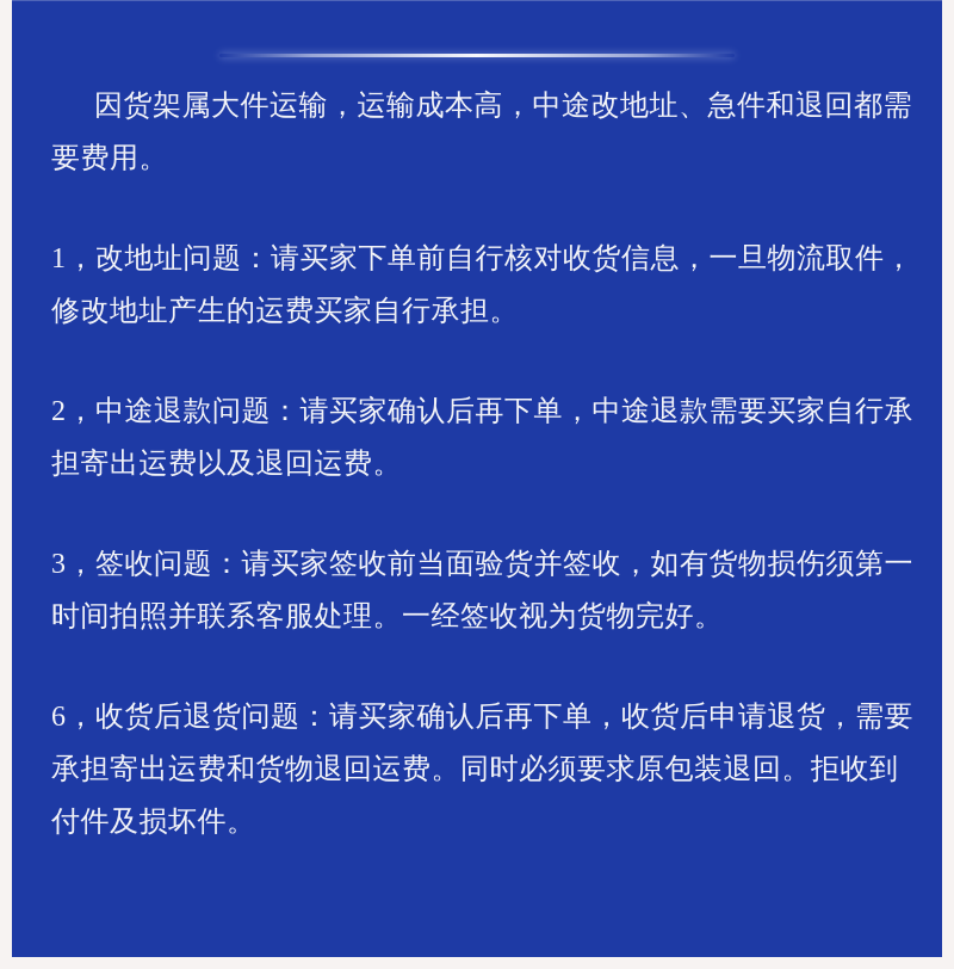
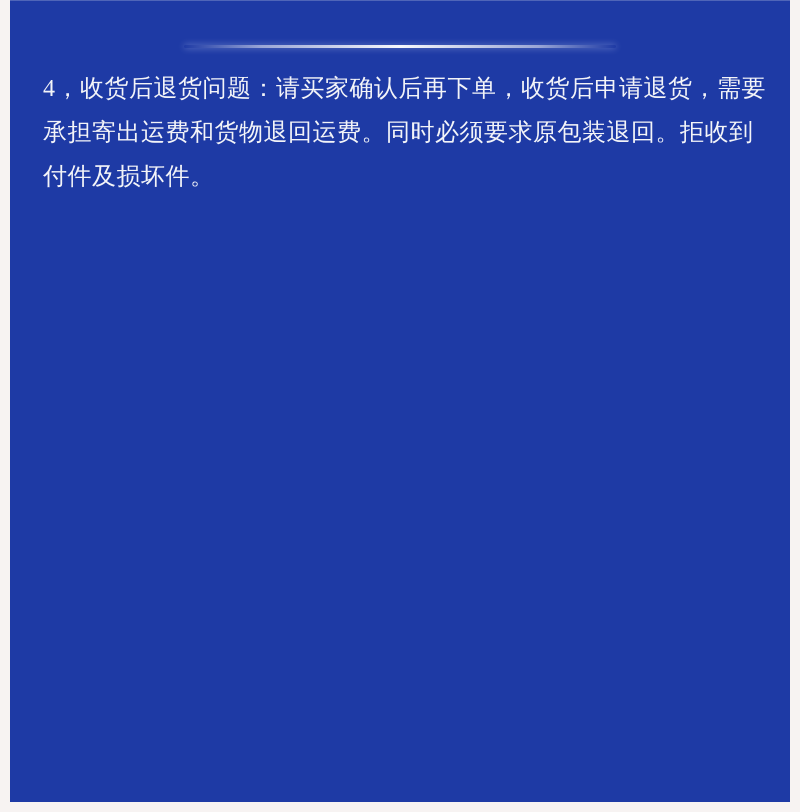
- 因货架属大件运输，运输成本高，中途改地址、急件和退回都需要费用。
- 1，改地址问题：请买家下单前自行核对收货信息，一旦物流取件，修改地址产生的运费买家自行承担。
- 2，中途退款问题：请买家确认后再下单，中途退款需要买家自行承担寄出运费以及退回运费。
- 3，签收问题：请买家签收前当面验货并签收，如有货物损伤须第一时间拍照并联系客服处理。一经签收视为货物完好。
- 6，收货后退货问题：请买家确认后再下单，收货后申请退货，需要承担寄出运费和货物退回运费。同时必须要求原包装退回。拒收到付件及损坏件。
+ 4，收货后退货问题：请买家确认后再下单，收货后申请退货，需要承担寄出运费和货物退回运费。同时必须要求原包装退回。拒收到付件及损坏件。
